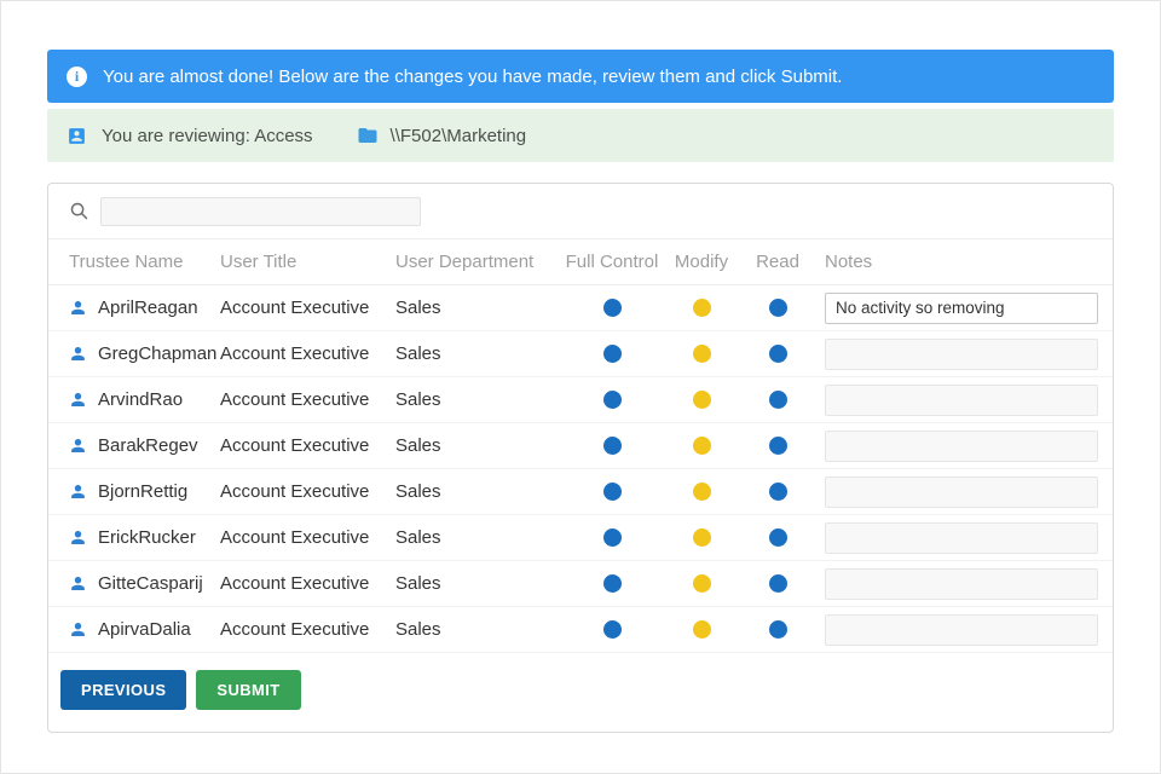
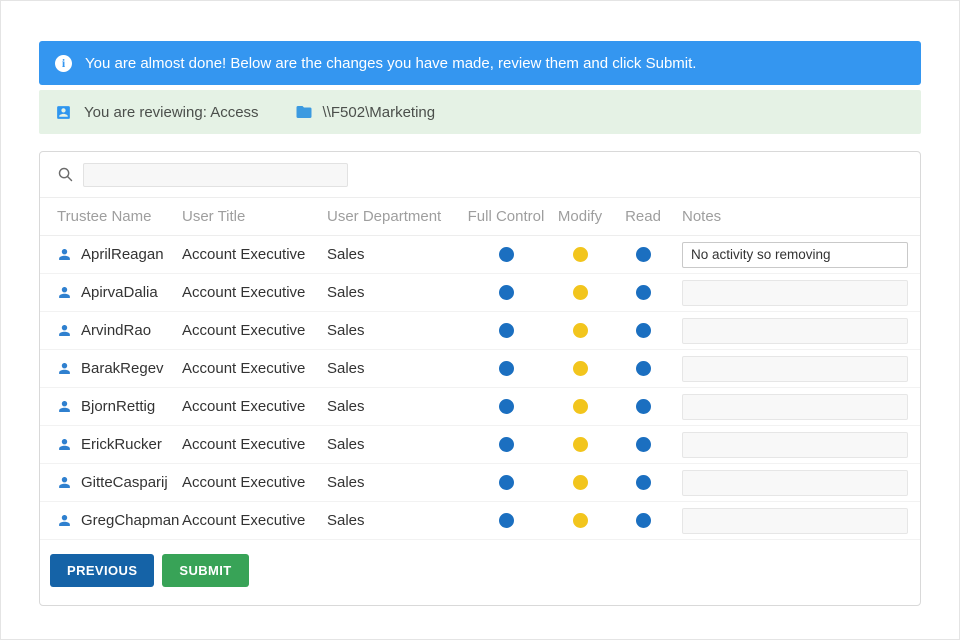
  i
  You are almost done! Below are the changes you have made, review them and click Submit.
  You are reviewing: Access
  \\F502\Marketing
  Trustee Name
  User Title
  User Department
  Full Control
  Modify
  Read
  Notes
  AprilReagan
  Account Executive
  Sales
  No activity so removing
- GregChapman
+ ApirvaDalia
  Account Executive
  Sales
  ArvindRao
  Account Executive
  Sales
  BarakRegev
  Account Executive
  Sales
  BjornRettig
  Account Executive
  Sales
  ErickRucker
  Account Executive
  Sales
  GitteCasparij
  Account Executive
  Sales
- ApirvaDalia
+ GregChapman
  Account Executive
  Sales
  PREVIOUS
  SUBMIT
